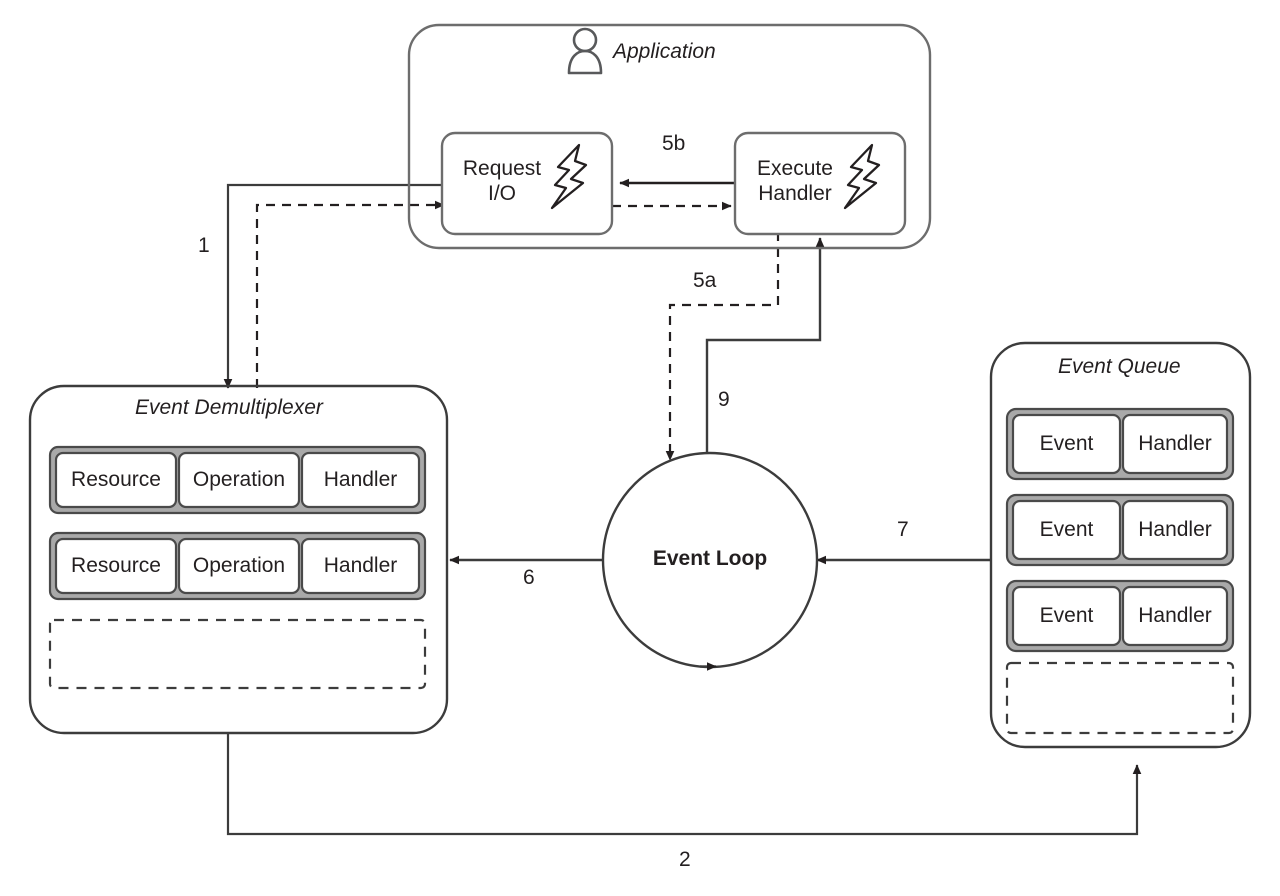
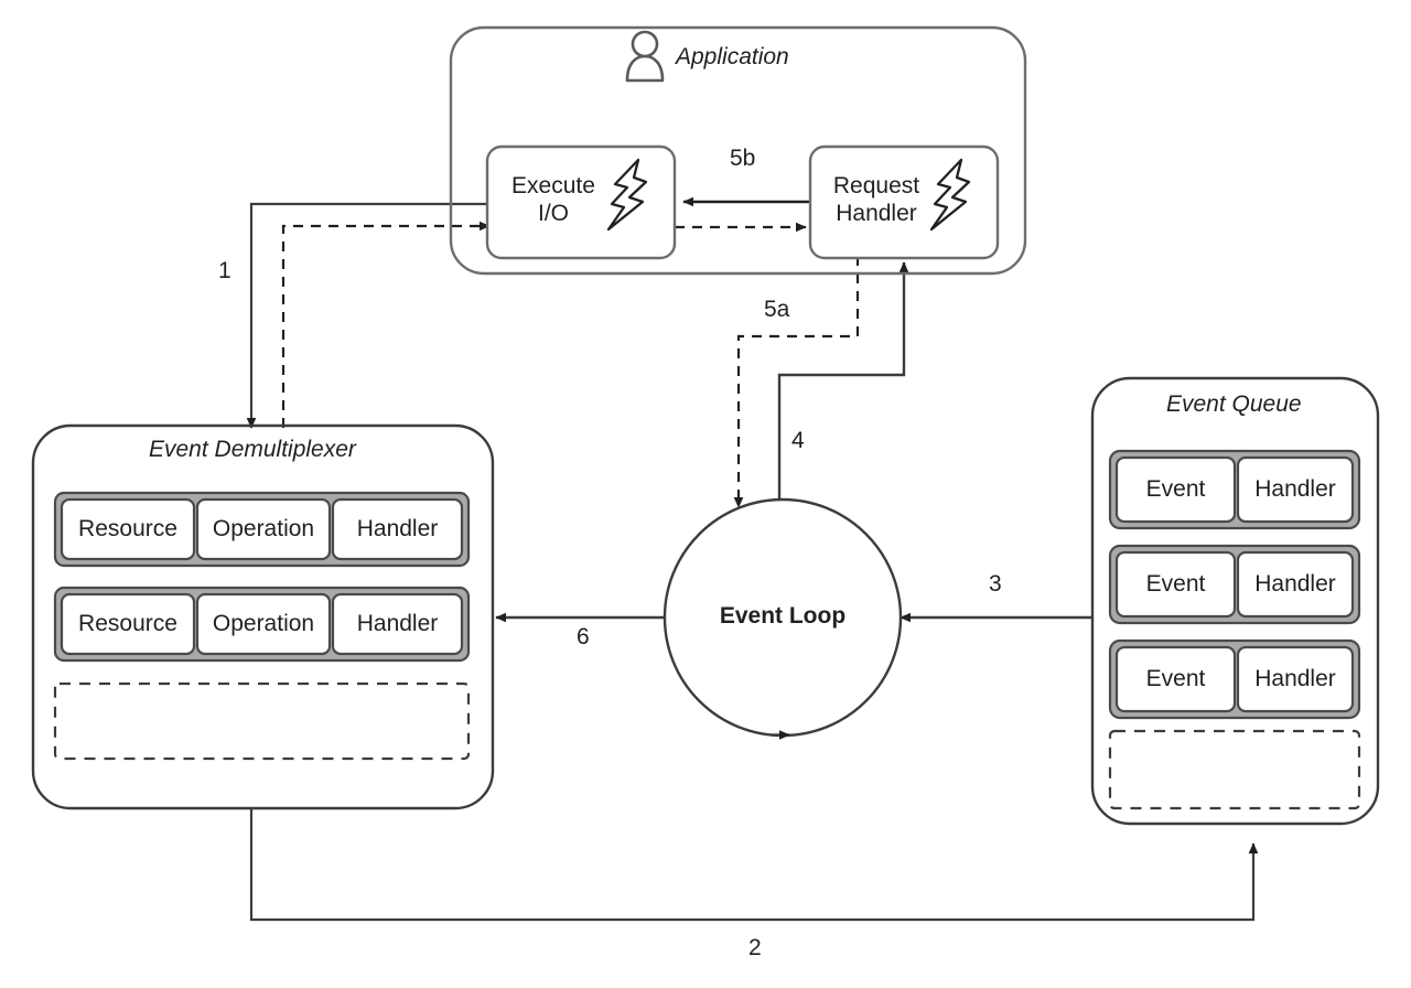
  Application
- Request
+ Execute
  I/O
- Execute
+ Request
  Handler
  Event Demultiplexer
  Resource
  Operation
  Handler
  Resource
  Operation
  Handler
  Event Queue
  Event
  Handler
  Event
  Handler
  Event
  Handler
  Event Loop
  1
  2
- 7
+ 3
- 9
+ 4
  5a
  5b
  6
